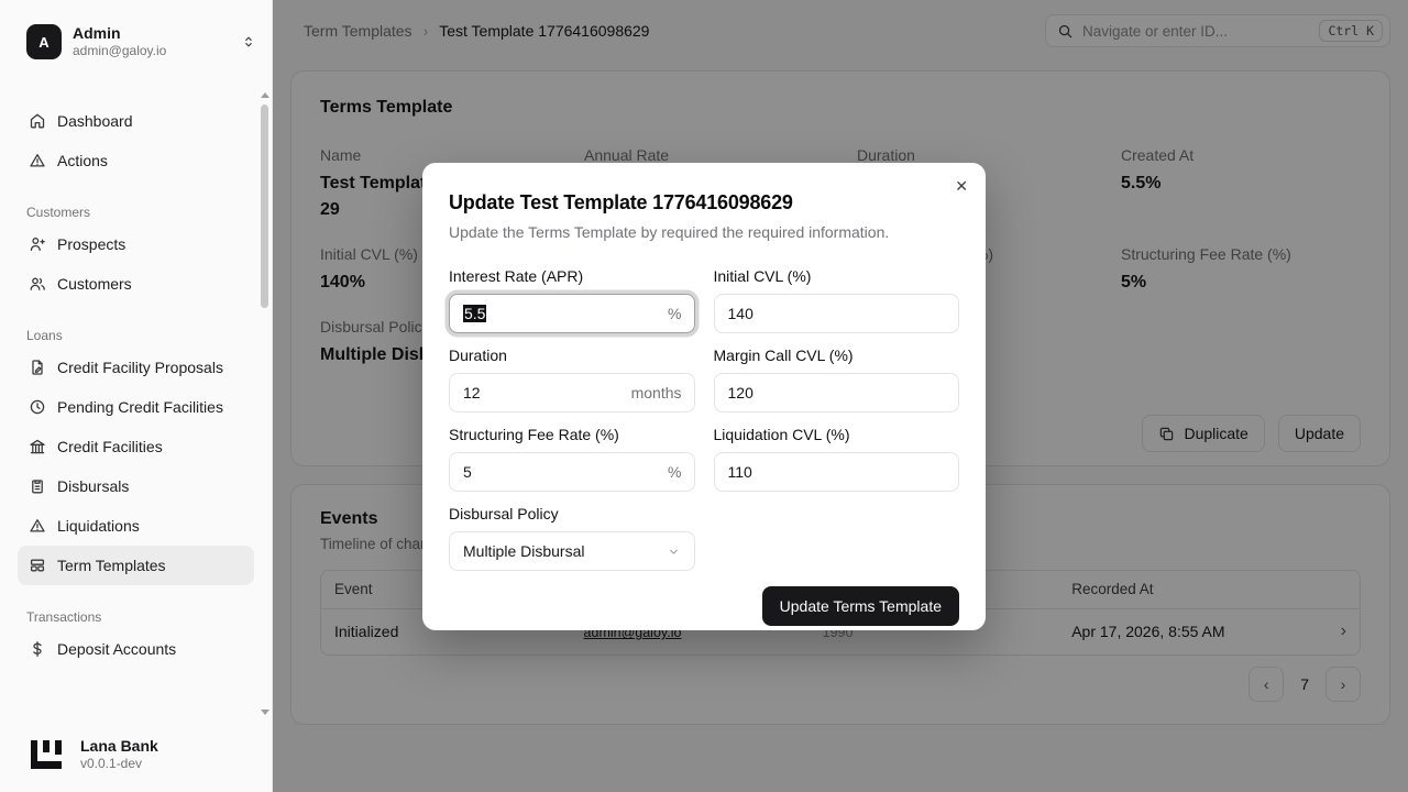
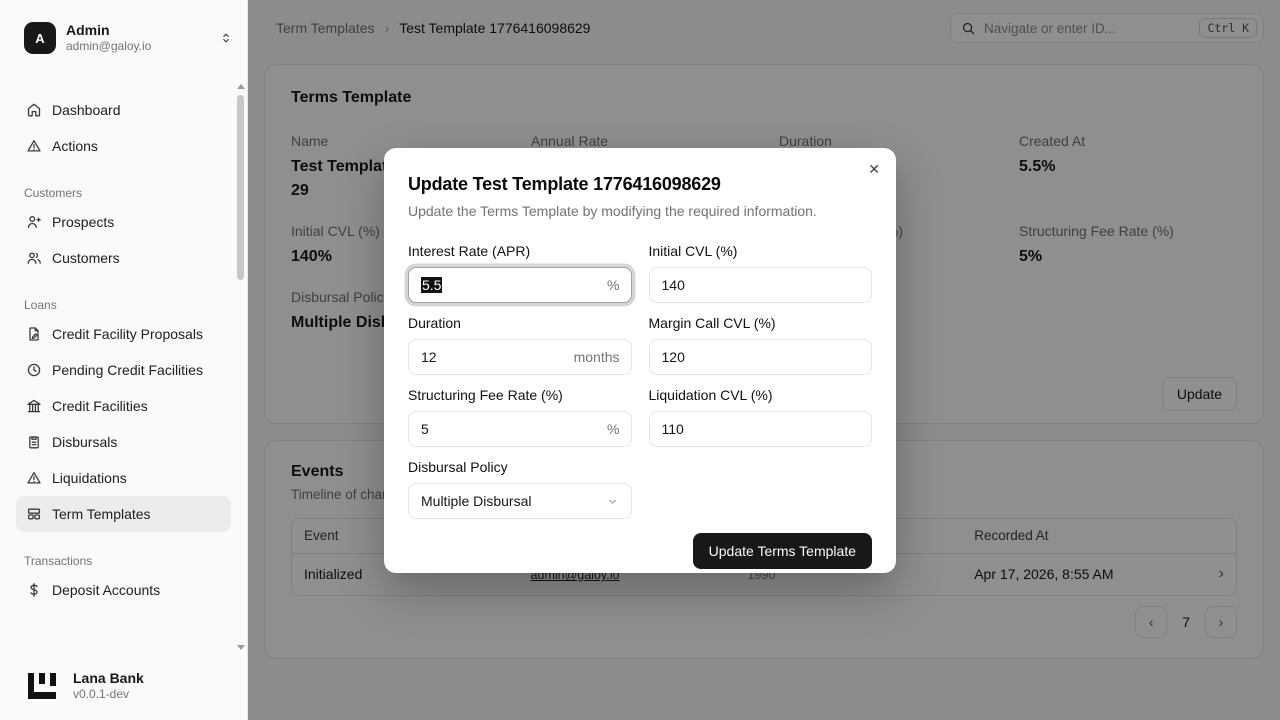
  A
  Admin
  admin@galoy.io
  Dashboard
  Actions
  Customers
  Prospects
  Customers
  Loans
  Credit Facility Proposals
  Pending Credit Facilities
  Credit Facilities
  Disbursals
  Liquidations
  Term Templates
  Transactions
  Deposit Accounts
  Lana Bank
  v0.0.1-dev
  Term Templates
  ›
  Test Template 1776416098629
  Navigate or enter ID...
  Ctrl K
  Terms Template
  Name
  Annual Rate
  Duration
  Created At
  5.5%
  Initial CVL (%)
  140%
  Structuring Fee Rate (%)
  5%
  Disbursal Polic
- Duplicate
  Update
  Events
  Timeline of cha
  Event			Recorded At
  Initialized	admin@galoy.io	1990	Apr 17, 2026, 8:55 AM	›
  ‹
  7
  ›
  ✕
  Update Test Template 1776416098629
- Update the Terms Template by required the required information.
+ Update the Terms Template by modifying the required information.
  Interest Rate (APR)
  5.5
  %
  Initial CVL (%)
  140
  Duration
  12
  months
  Margin Call CVL (%)
  120
  Structuring Fee Rate (%)
  5
  %
  Liquidation CVL (%)
  110
  Disbursal Policy
  Multiple Disbursal
  Update Terms Template
